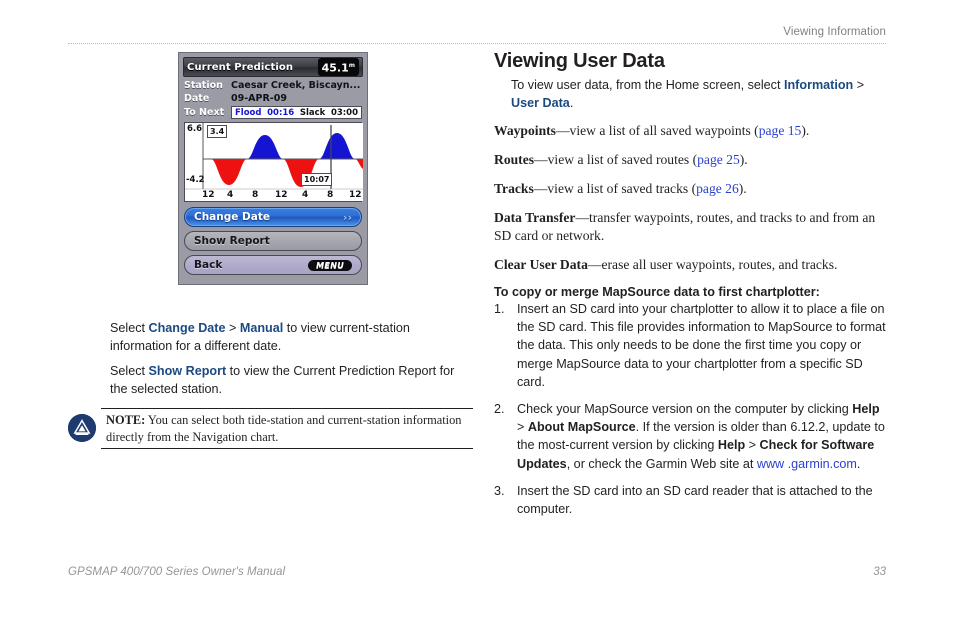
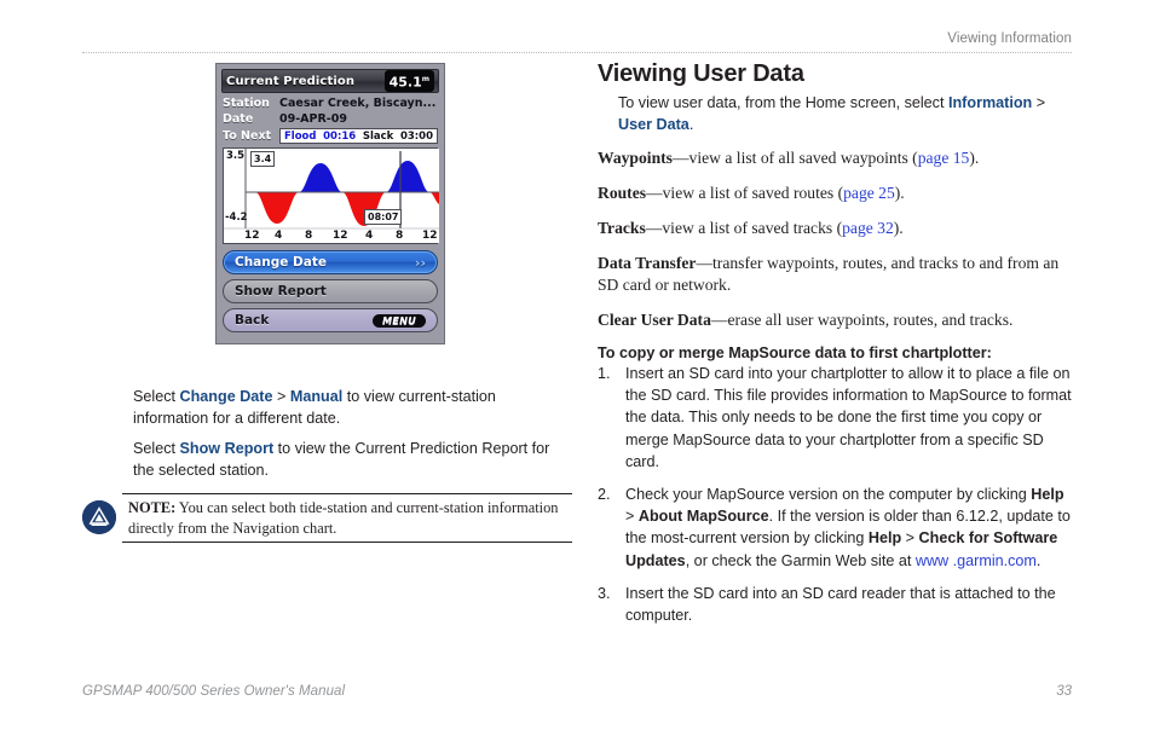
  Viewing Information
  Current Prediction
  45.1
  Station
  Caesar Creek, Biscayn...
  Date
  09-APR-09
  To Next
  Flood
  00:16
  Slack
  03:00
- 6.6
+ 3.5
  -4.2
  3.4
- 10:07
+ 08:07
  12
  4
  8
  12
  4
  8
  12
  Change Date
  ››
  Show Report
  Back
  MENU
  Select Change Date > Manual to view current-station information for a different date.
  Select Show Report to view the Current Prediction Report for the selected station.
  NOTE: You can select both tide-station and current-station information directly from the Navigation chart.
  Viewing User Data
  To view user data, from the Home screen, select Information > User Data.
  Waypoints—view a list of all saved waypoints (page 15).
  Routes—view a list of saved routes (page 25).
- Tracks—view a list of saved tracks (page 26).
+ Tracks—view a list of saved tracks (page 32).
  Data Transfer—transfer waypoints, routes, and tracks to and from an SD card or network.
  Clear User Data—erase all user waypoints, routes, and tracks.
  To copy or merge MapSource data to first chartplotter:
  1.
  Insert an SD card into your chartplotter to allow it to place a file on the SD card. This file provides information to MapSource to format the data. This only needs to be done the first time you copy or merge MapSource data to your chartplotter from a specific SD card.
  2.
  Check your MapSource version on the computer by clicking Help > About MapSource. If the version is older than 6.12.2, update to the most-current version by clicking Help > Check for Software Updates, or check the Garmin Web site at www .garmin.com.
  3.
  Insert the SD card into an SD card reader that is attached to the computer.
- GPSMAP 400/700 Series Owner's Manual
+ GPSMAP 400/500 Series Owner's Manual
  33
